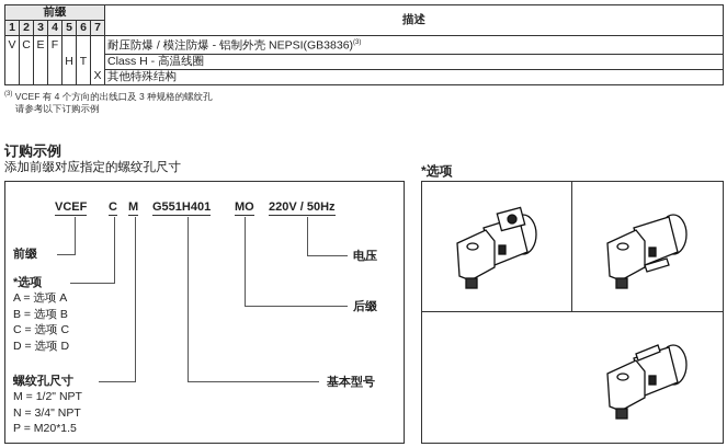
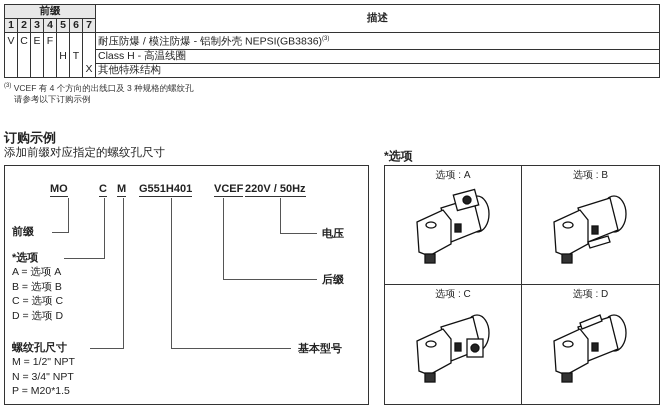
  前缀	描述
  1	2	3	4	5	6	7
  V	C	E	F				耐压防爆 / 模注防爆 - 铝制外壳 NEPSI(GB3836)
  				H	T		Class H - 高温线圈
  						X	其他特殊结构
  VCEF 有 4 个方向的出线口及 3 种规格的螺纹孔
  请参考以下订购示例
  订购示例
  添加前缀对应指定的螺纹孔尺寸
- VCEF
+ MO
  C
  M
  G551H401
- MO
+ VCEF
  220V / 50Hz
  前缀
  *选项
  A = 选项 A
  B = 选项 B
  C = 选项 C
  D = 选项 D
  螺纹孔尺寸
  M = 1/2" NPT
  N = 3/4" NPT
  P = M20*1.5
  基本型号
  后缀
  电压
  *选项
+ 选项 : A
+ 选项 : B
+ 选项 : C
+ 选项 : D
